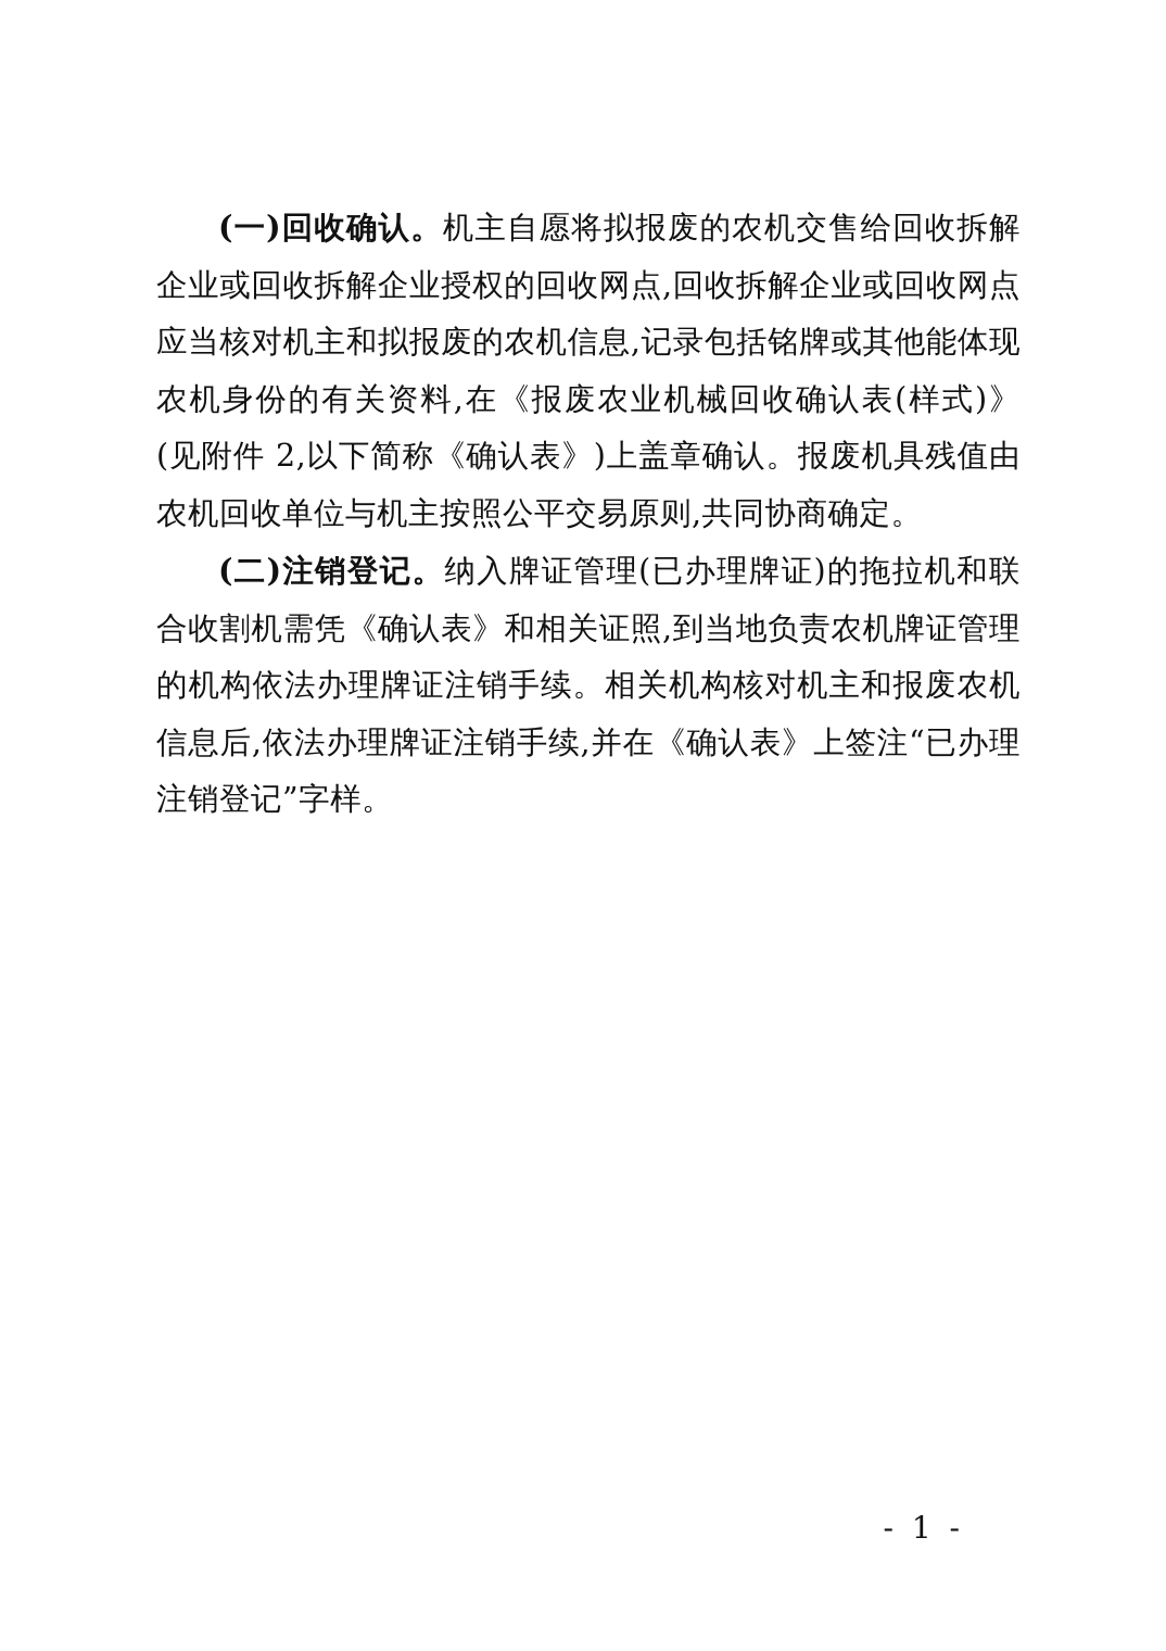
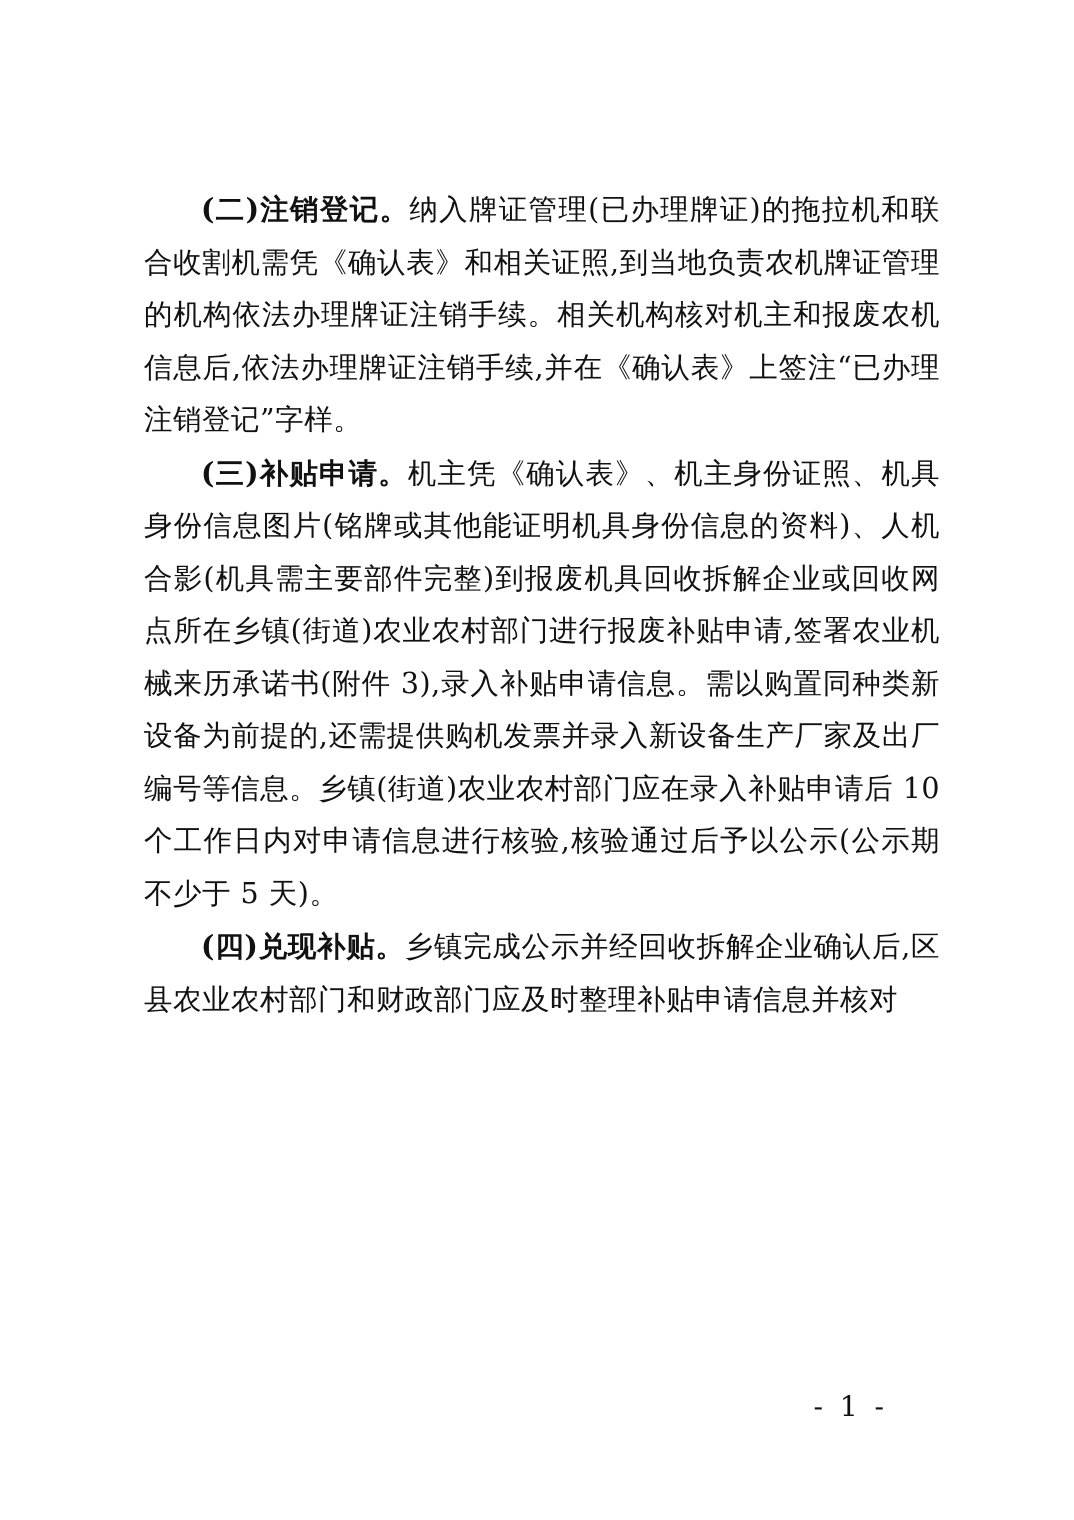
- (一)回收确认。机主自愿将拟报废的农机交售给回收拆解企业或回收拆解企业授权的回收网点,回收拆解企业或回收网点应当核对机主和拟报废的农机信息,记录包括铭牌或其他能体现农机身份的有关资料,在《报废农业机械回收确认表(样式)》(见附件 2,以下简称《确认表》)上盖章确认。报废机具残值由农机回收单位与机主按照公平交易原则,共同协商确定。
  (二)注销登记。纳入牌证管理(已办理牌证)的拖拉机和联合收割机需凭《确认表》和相关证照,到当地负责农机牌证管理的机构依法办理牌证注销手续。相关机构核对机主和报废农机信息后,依法办理牌证注销手续,并在《确认表》上签注“已办理注销登记”字样。
+ (三)补贴申请。机主凭《确认表》、机主身份证照、机具身份信息图片(铭牌或其他能证明机具身份信息的资料)、人机合影(机具需主要部件完整)到报废机具回收拆解企业或回收网点所在乡镇(街道)农业农村部门进行报废补贴申请,签署农业机械来历承诺书(附件 3),录入补贴申请信息。需以购置同种类新设备为前提的,还需提供购机发票并录入新设备生产厂家及出厂编号等信息。乡镇(街道)农业农村部门应在录入补贴申请后 10 个工作日内对申请信息进行核验,核验通过后予以公示(公示期不少于 5 天)。
+ (四)兑现补贴。乡镇完成公示并经回收拆解企业确认后,区县农业农村部门和财政部门应及时整理补贴申请信息并核对
  - 1 -
